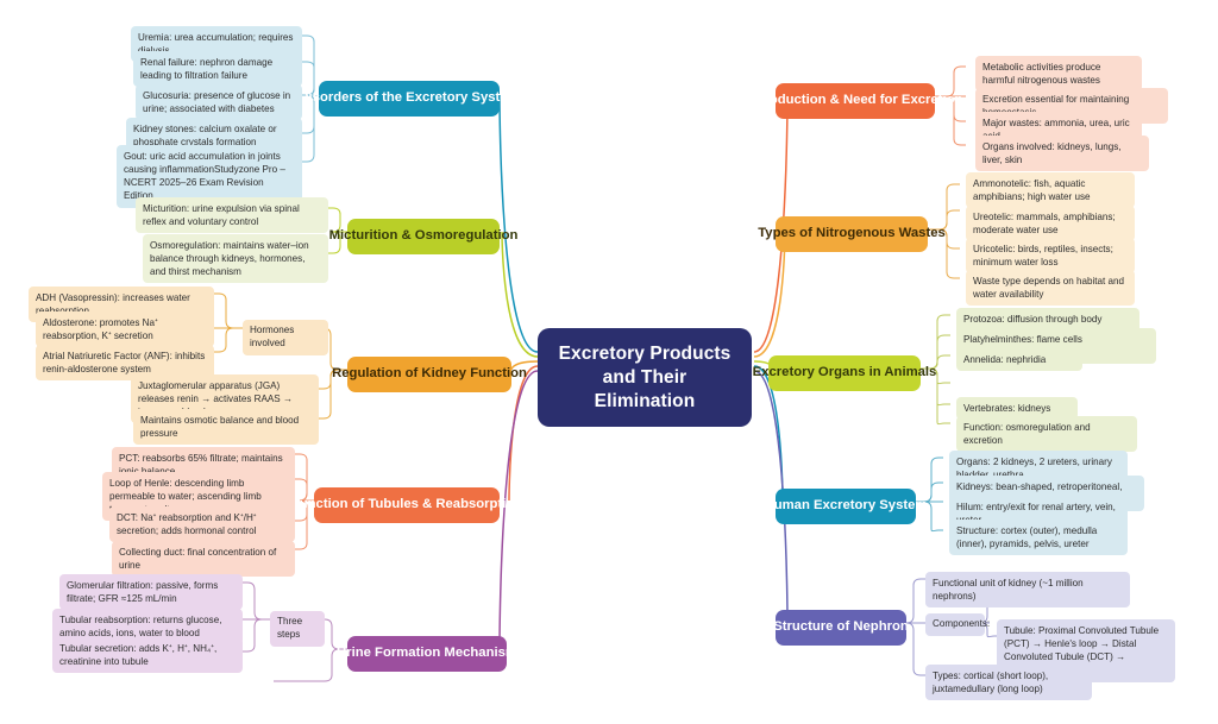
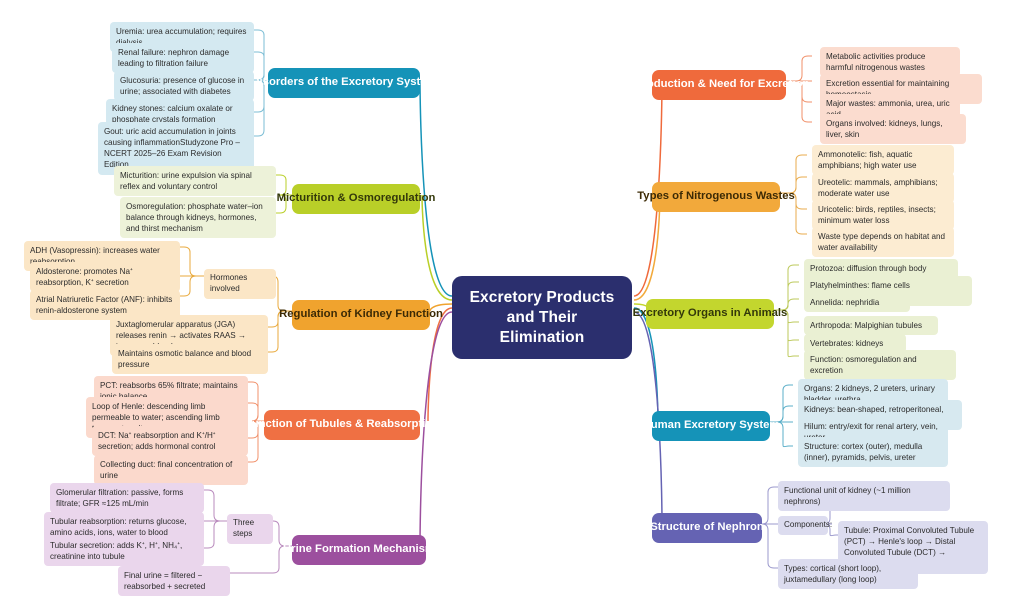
  Excretory Products
  and Their Elimination
  Disorders of the Excretory System
  Uremia: urea accumulation; requires
  Renal failure: nephron damage leading to filtration failure
  Glucosuria: presence of glucose in urine; associated with diabetes
  Kidney stones: calcium oxalate or phosphate crystals formation
  Gout: uric acid accumulation in joints causing inflammationStudyzone Pro – NCERT 2025–26 Exam Revision Edition
  Micturition & Osmoregulation
  Micturition: urine expulsion via spinal reflex and voluntary control
- Osmoregulation: maintains water–ion balance through kidneys, hormones, and thirst mechanism
+ Osmoregulation: phosphate water–ion balance through kidneys, hormones, and thirst mechanism
  Regulation of Kidney Function
  Hormones involved
  ADH (Vasopressin): increases water
  Aldosterone: promotes Na⁺ reabsorption, K⁺ secretion
  Atrial Natriuretic Factor (ANF): inhibits renin-aldosterone system
  Juxtaglomerular apparatus (JGA) releases renin → activates RAAS →
  Maintains osmotic balance and blood pressure
  Function of Tubules & Reabsorption
  PCT: reabsorbs 65% filtrate; maintains
  Loop of Henle: descending limb permeable to water; ascending limb
  DCT: Na⁺ reabsorption and K⁺/H⁺ secretion; adds hormonal control
  Collecting duct: final concentration of urine
  Urine Formation Mechanism
  Three steps
  Glomerular filtration: passive, forms filtrate; GFR ≈125 mL/min
  Tubular reabsorption: returns glucose, amino acids, ions, water to blood
  Tubular secretion: adds K⁺, H⁺, NH₄⁺, creatinine into tubule
+ Final urine = filtered − reabsorbed + secreted
  Introduction & Need for Excretion
  Metabolic activities produce harmful nitrogenous wastes
  Excretion essential for maintaining
  Major wastes: ammonia, urea, uric
  Organs involved: kidneys, lungs, liver, skin
  Types of Nitrogenous Wastes
  Ammonotelic: fish, aquatic amphibians; high water use
  Ureotelic: mammals, amphibians; moderate water use
  Uricotelic: birds, reptiles, insects; minimum water loss
  Waste type depends on habitat and water availability
  Excretory Organs in Animals
  Protozoa: diffusion through body
  Annelida: nephridia
+ Arthropoda: Malpighian tubules
  Vertebrates: kidneys
  Function: osmoregulation and excretion
  Human Excretory System
  Kidneys: bean-shaped, retroperitoneal,
  Hilum: entry/exit for renal artery, vein,
  Structure: cortex (outer), medulla (inner), pyramids, pelvis, ureter
  Structure of Nephron
  Components:
  Functional unit of kidney (~1 million nephrons)
  Tubule: Proximal Convoluted Tubule (PCT) → Henle's loop → Distal Convoluted Tubule (DCT) →
  Types: cortical (short loop), juxtamedullary (long loop)
